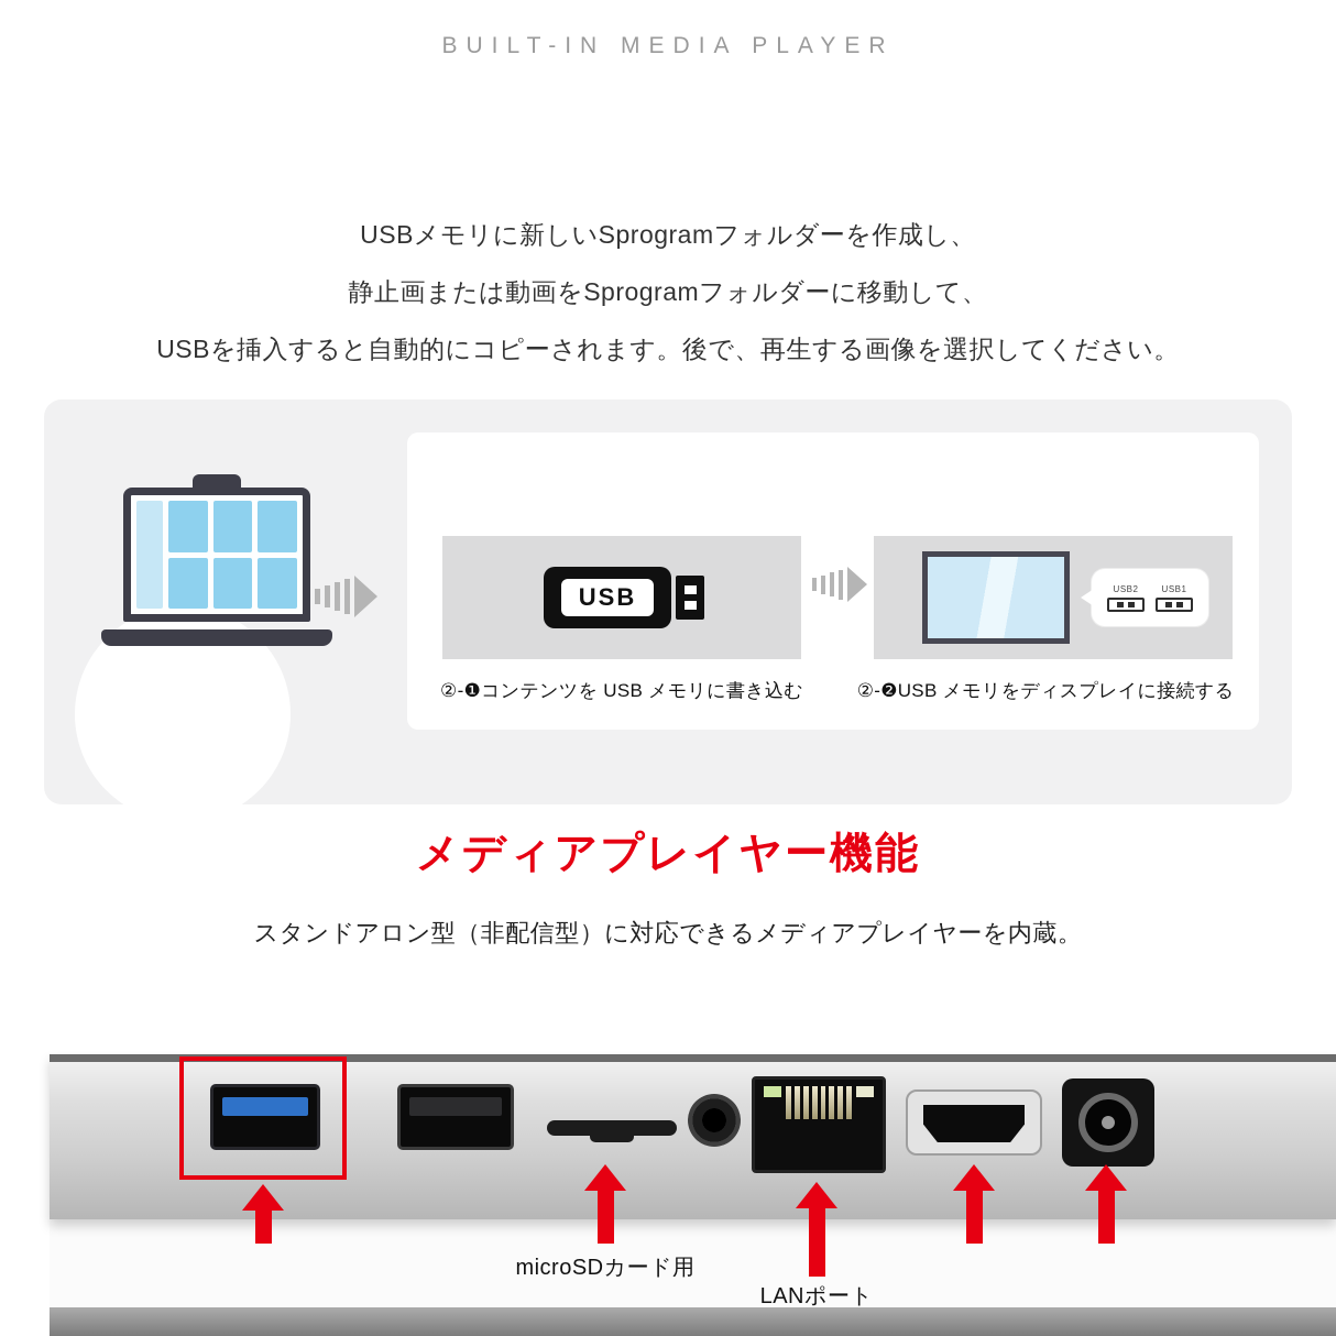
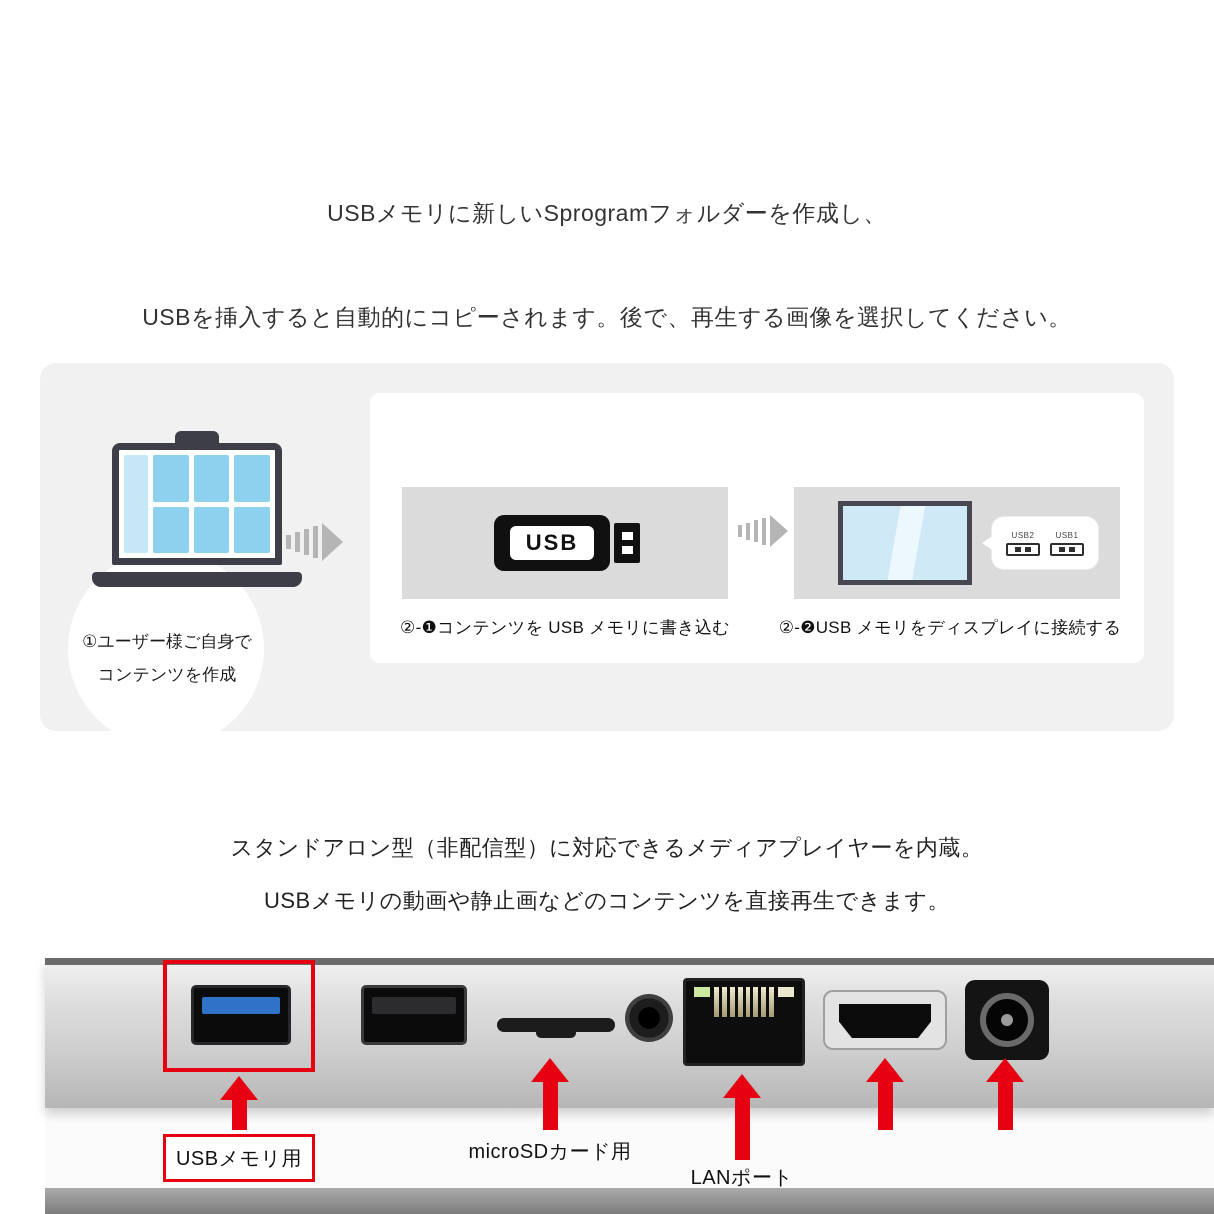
- BUILT-IN MEDIA PLAYER
  USBメモリに新しいSprogramフォルダーを作成し、
- 静止画または動画をSprogramフォルダーに移動して、
  USBを挿入すると自動的にコピーされます。後で、再生する画像を選択してください。
+ ①ユーザー様ご自身で
+ コンテンツを作成
  USB
  USB2
  USB1
  ②-❶コンテンツを USB メモリに書き込む
  ②-❷USB メモリをディスプレイに接続する
- メディアプレイヤー機能
  スタンドアロン型（非配信型）に対応できるメディアプレイヤーを内蔵。
+ USBメモリの動画や静止画などのコンテンツを直接再生できます。
+ USBメモリ用
  microSDカード用
  LANポート
